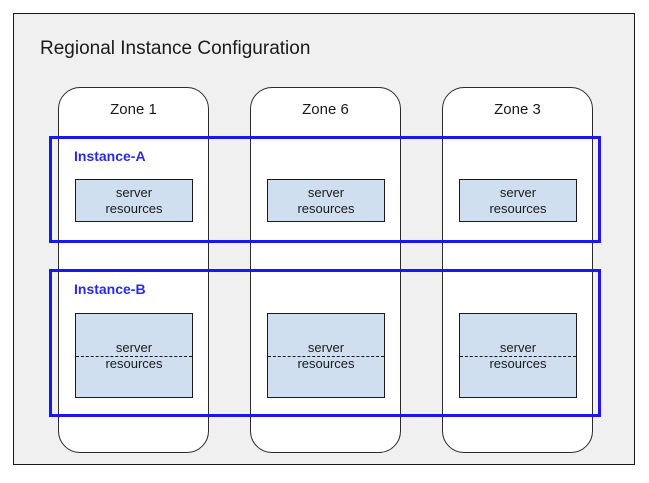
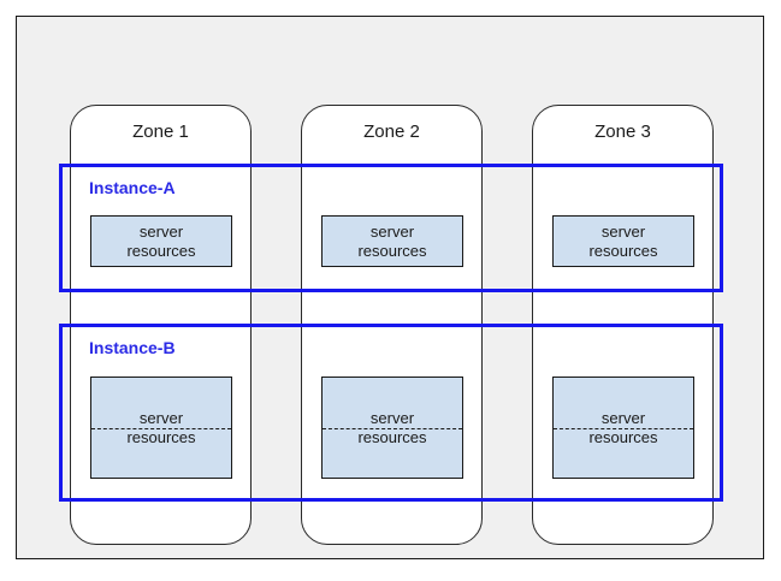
  Zone 1
- Zone 6
+ Zone 2
  Zone 3
  Instance-A
  Instance-B
  server
  resources
  server
  resources
  server
  resources
  server
  resources
  server
  resources
  server
  resources
- Regional Instance Configuration
